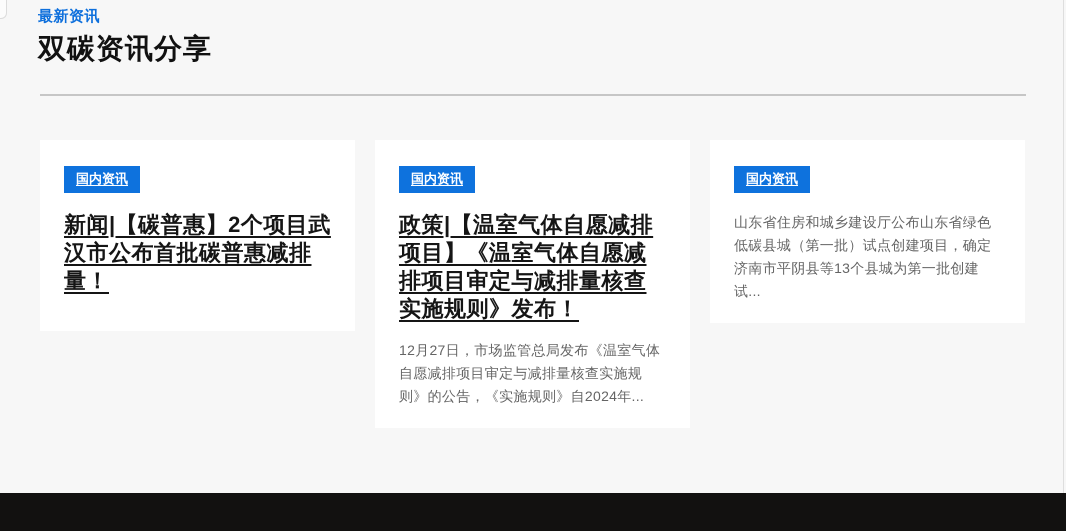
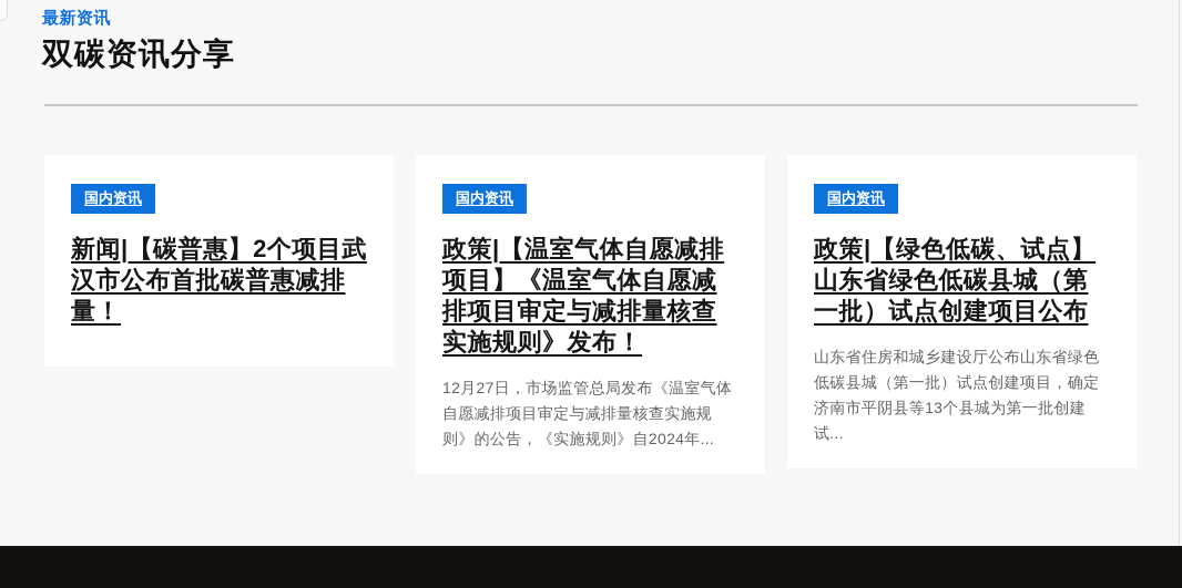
  最新资讯
  双碳资讯分享
  国内资讯
  新闻|【碳普惠】2个项目武汉市公布首批碳普惠减排量！
  国内资讯
  政策|【温室气体自愿减排项目】《温室气体自愿减排项目审定与减排量核查实施规则》发布！
  12月27日，市场监管总局发布《温室气体自愿减排项目审定与减排量核查实施规则》的公告，《实施规则》自2024年...
  国内资讯
+ 政策|【绿色低碳、试点】山东省绿色低碳县城（第一批）试点创建项目公布
  山东省住房和城乡建设厅公布山东省绿色低碳县城（第一批）试点创建项目，确定济南市平阴县等13个县城为第一批创建试...
